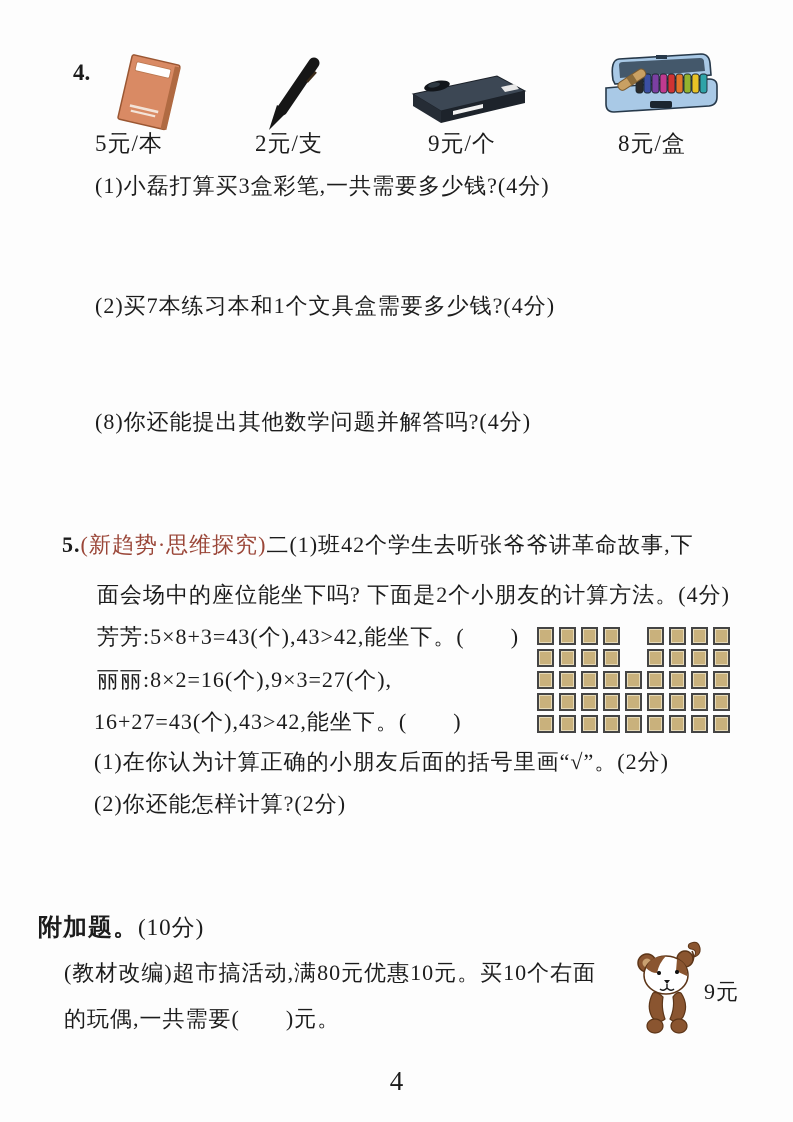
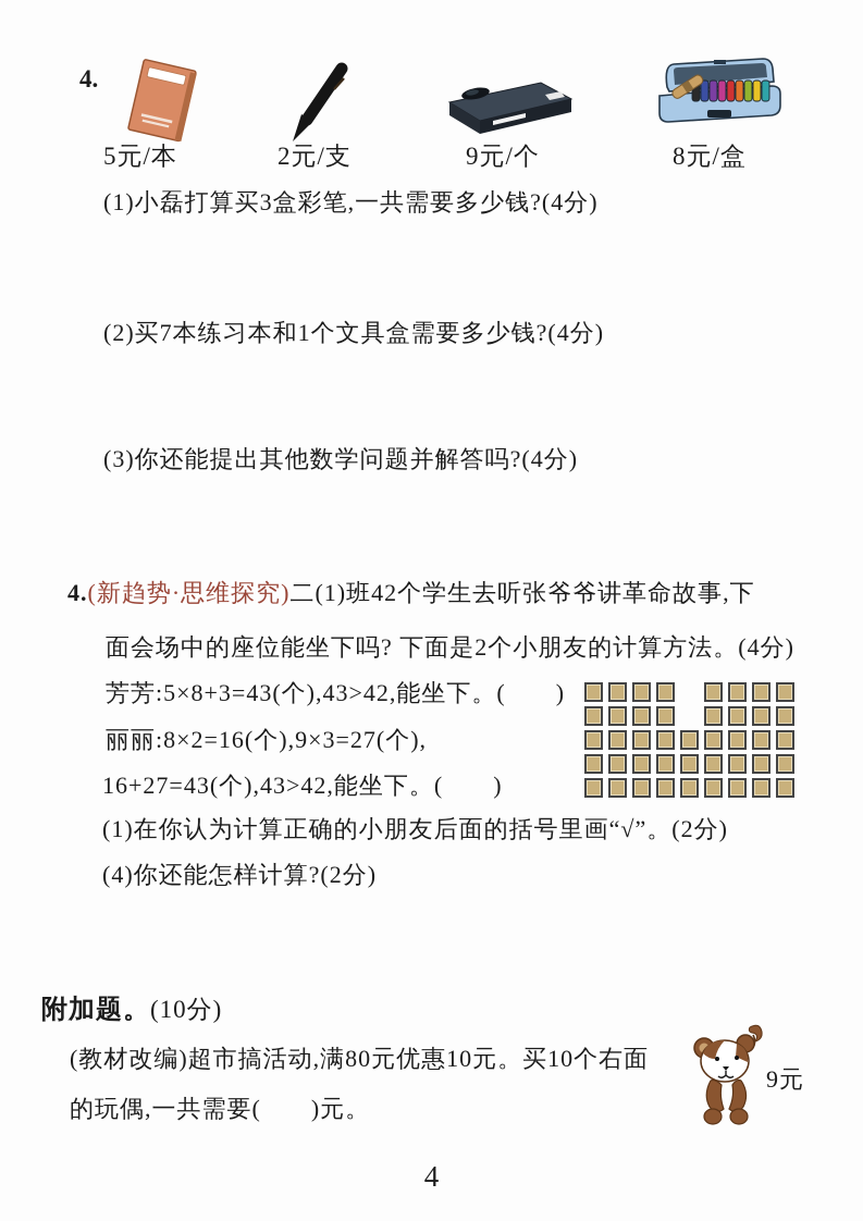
  4.
  5元/本
  2元/支
  9元/个
  8元/盒
  (1)小磊打算买3盒彩笔,一共需要多少钱?(4分)
  (2)买7本练习本和1个文具盒需要多少钱?(4分)
- (8)你还能提出其他数学问题并解答吗?(4分)
+ (3)你还能提出其他数学问题并解答吗?(4分)
- 5.(新趋势·思维探究)二(1)班42个学生去听张爷爷讲革命故事,下
+ 4.(新趋势·思维探究)二(1)班42个学生去听张爷爷讲革命故事,下
  面会场中的座位能坐下吗? 下面是2个小朋友的计算方法。(4分)
  芳芳:5×8+3=43(个),43>42,能坐下。( )
  丽丽:8×2=16(个),9×3=27(个),
  16+27=43(个),43>42,能坐下。( )
  (1)在你认为计算正确的小朋友后面的括号里画“√”。(2分)
- (2)你还能怎样计算?(2分)
+ (4)你还能怎样计算?(2分)
  附加题。(10分)
  (教材改编)超市搞活动,满80元优惠10元。买10个右面
  的玩偶,一共需要( )元。
  9元
  4
